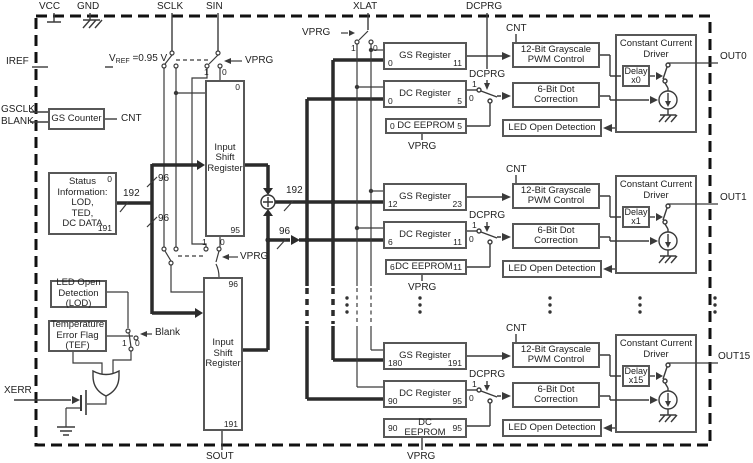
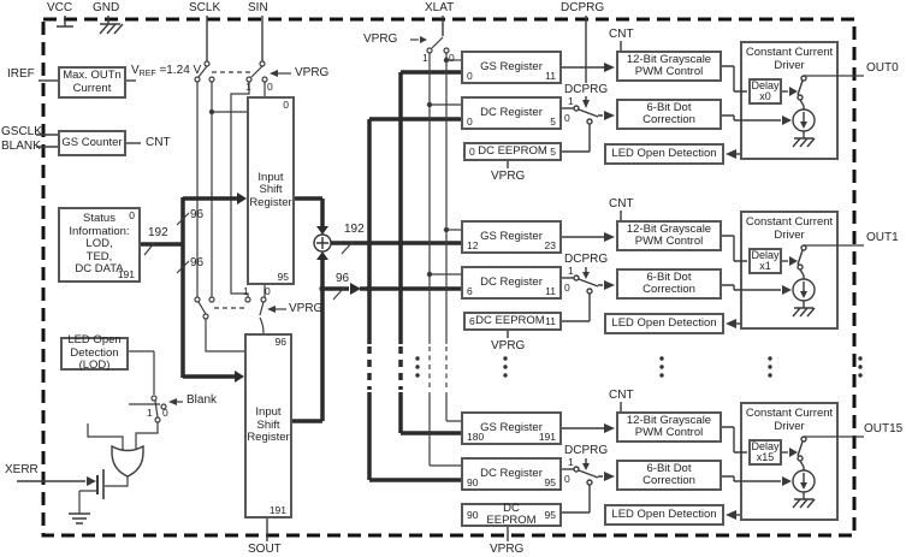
+ Max. OUTn
+ Current
  GS Counter
  0
  Status
  Information:
  LOD,
  TED,
  DC DATA
  191
  0
  Input
  Shift
  Register
  95
  96
  Input
  Shift
  Register
  191
  LED Open
  Detection
  (LOD)
- Temperature
- Error Flag
- (TEF)
  GS Register
  0
  11
  DC Register
  0
  5
  0
  DC EEPROM
  5
  12-Bit Grayscale
  PWM Control
  6-Bit Dot
  Correction
  LED Open Detection
  Constant Current
  Driver
  Delay
  x0
  GS Register
  12
  23
  DC Register
  6
  11
  6
  DC EEPROM
  11
  12-Bit Grayscale
  PWM Control
  6-Bit Dot
  Correction
  LED Open Detection
  Constant Current
  Driver
  Delay
  x1
  GS Register
  180
  191
  DC Register
  90
  95
  90
  DC EEPROM
  95
  12-Bit Grayscale
  PWM Control
  6-Bit Dot
  Correction
  LED Open Detection
  Constant Current
  Driver
  Delay
  x15
  VCC
  GND
  SCLK
  SIN
  XLAT
  DCPRG
  IREF
  GSCLK
  BLANK
  XERR
  SOUT
- V =0.95 V
+ V =1.24 V
  CNT
  1
  0
  VPRG
  1
  0
  VPRG
  1
  0
  VPRG
  192
  96
  96
  192
  96
  1
  0
  Blank
  CNT
  DCPRG
  1
  0
  VPRG
  OUT0
  CNT
  DCPRG
  1
  0
  VPRG
  OUT1
  CNT
  DCPRG
  1
  0
  VPRG
  OUT15
